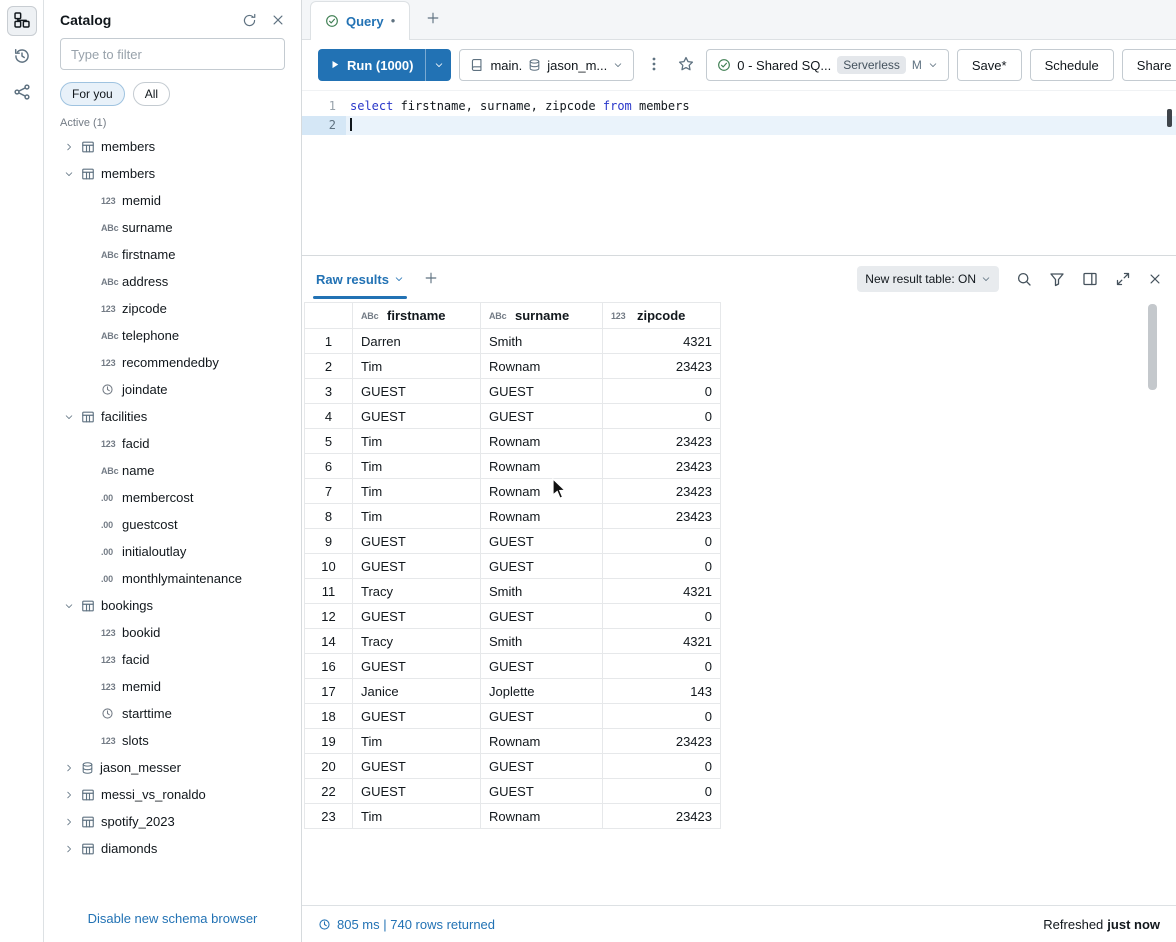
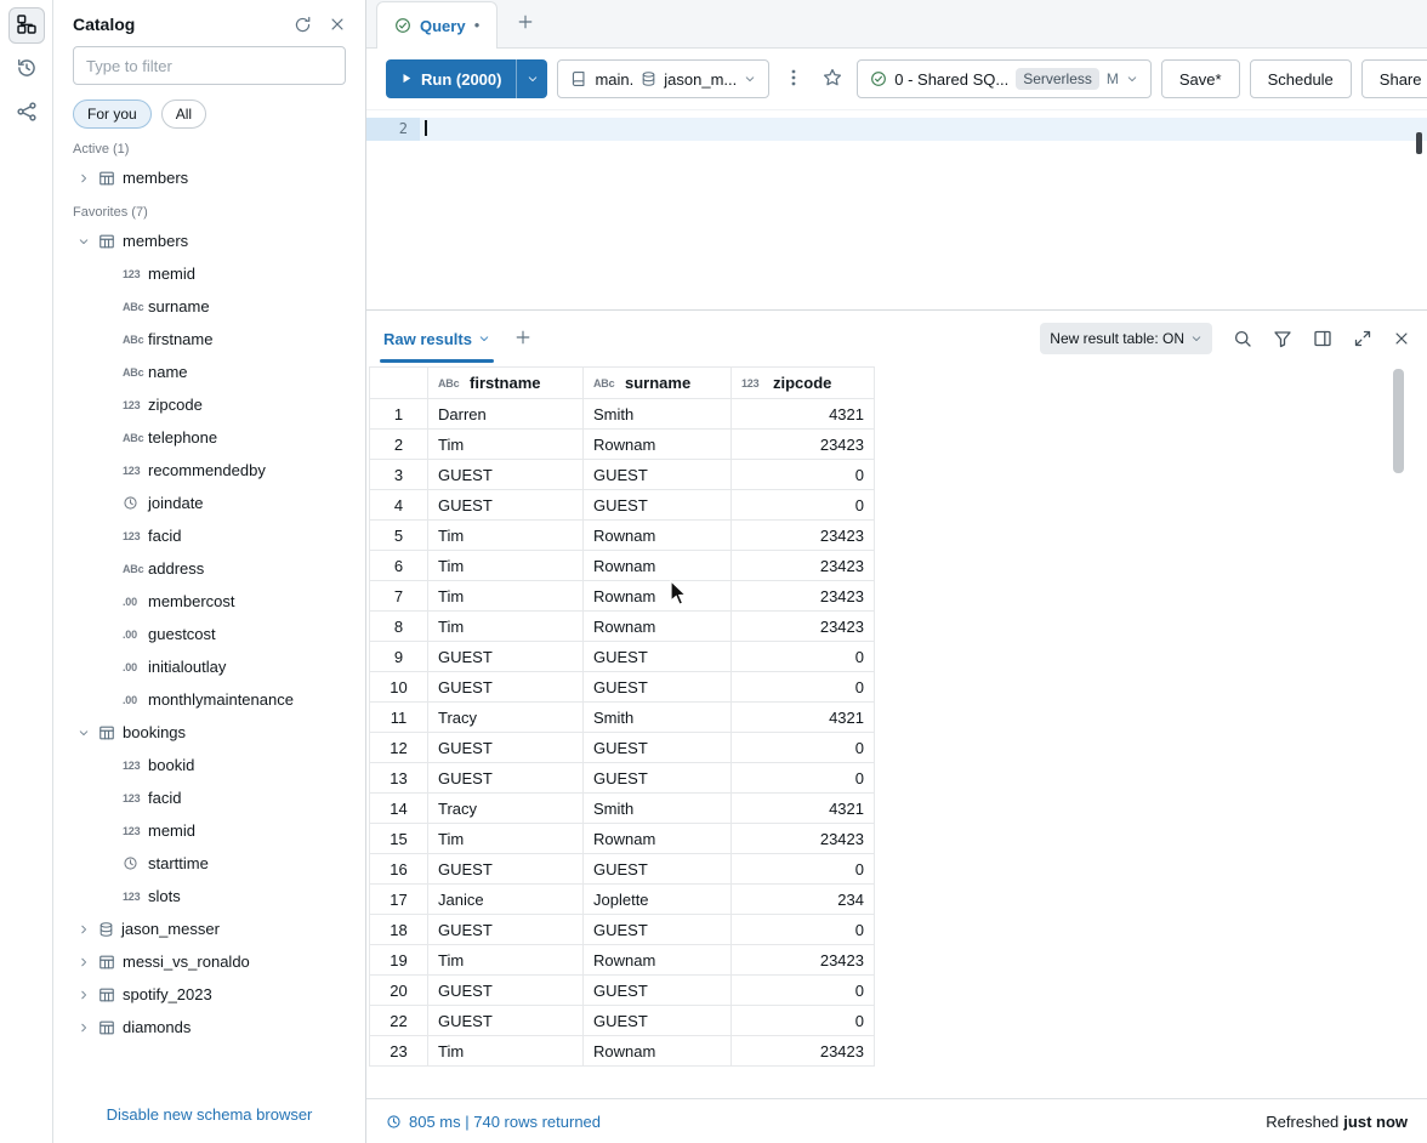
  Catalog
  Type to filter
  For you
  All
  Active (1)
  members
+ Favorites (7)
  members
  123
  memid
  ABc
  surname
  ABc
  firstname
  ABc
- address
+ name
  123
  zipcode
  ABc
  telephone
  123
  recommendedby
  joindate
- facilities
  123
  facid
  ABc
- name
+ address
  .00
  membercost
  .00
  guestcost
  .00
  initialoutlay
  .00
  monthlymaintenance
  bookings
  123
  bookid
  123
  facid
  123
  memid
  starttime
  123
  slots
  jason_messer
  messi_vs_ronaldo
  spotify_2023
  diamonds
  Disable new schema browser
  Query
  ●
- Run (1000)
+ Run (2000)
  main.
  jason_m...
  0 - Shared SQ...
  Serverless
  M
  Save*
  Schedule
  Share
- 1
- select firstname, surname, zipcode from members
  2
  Raw results
  New result table: ON
  	ABc firstname	ABc surname	123 zipcode
  1	Darren	Smith	4321
  2	Tim	Rownam	23423
  3	GUEST	GUEST	0
  4	GUEST	GUEST	0
  5	Tim	Rownam	23423
  6	Tim	Rownam	23423
  7	Tim	Rownam	23423
  8	Tim	Rownam	23423
  9	GUEST	GUEST	0
  10	GUEST	GUEST	0
  11	Tracy	Smith	4321
  12	GUEST	GUEST	0
+ 13	GUEST	GUEST	0
  14	Tracy	Smith	4321
+ 15	Tim	Rownam	23423
  16	GUEST	GUEST	0
- 17	Janice	Joplette	143
+ 17	Janice	Joplette	234
  18	GUEST	GUEST	0
  19	Tim	Rownam	23423
  20	GUEST	GUEST	0
  22	GUEST	GUEST	0
  23	Tim	Rownam	23423
  805 ms | 740 rows returned
  Refreshed
  just now
